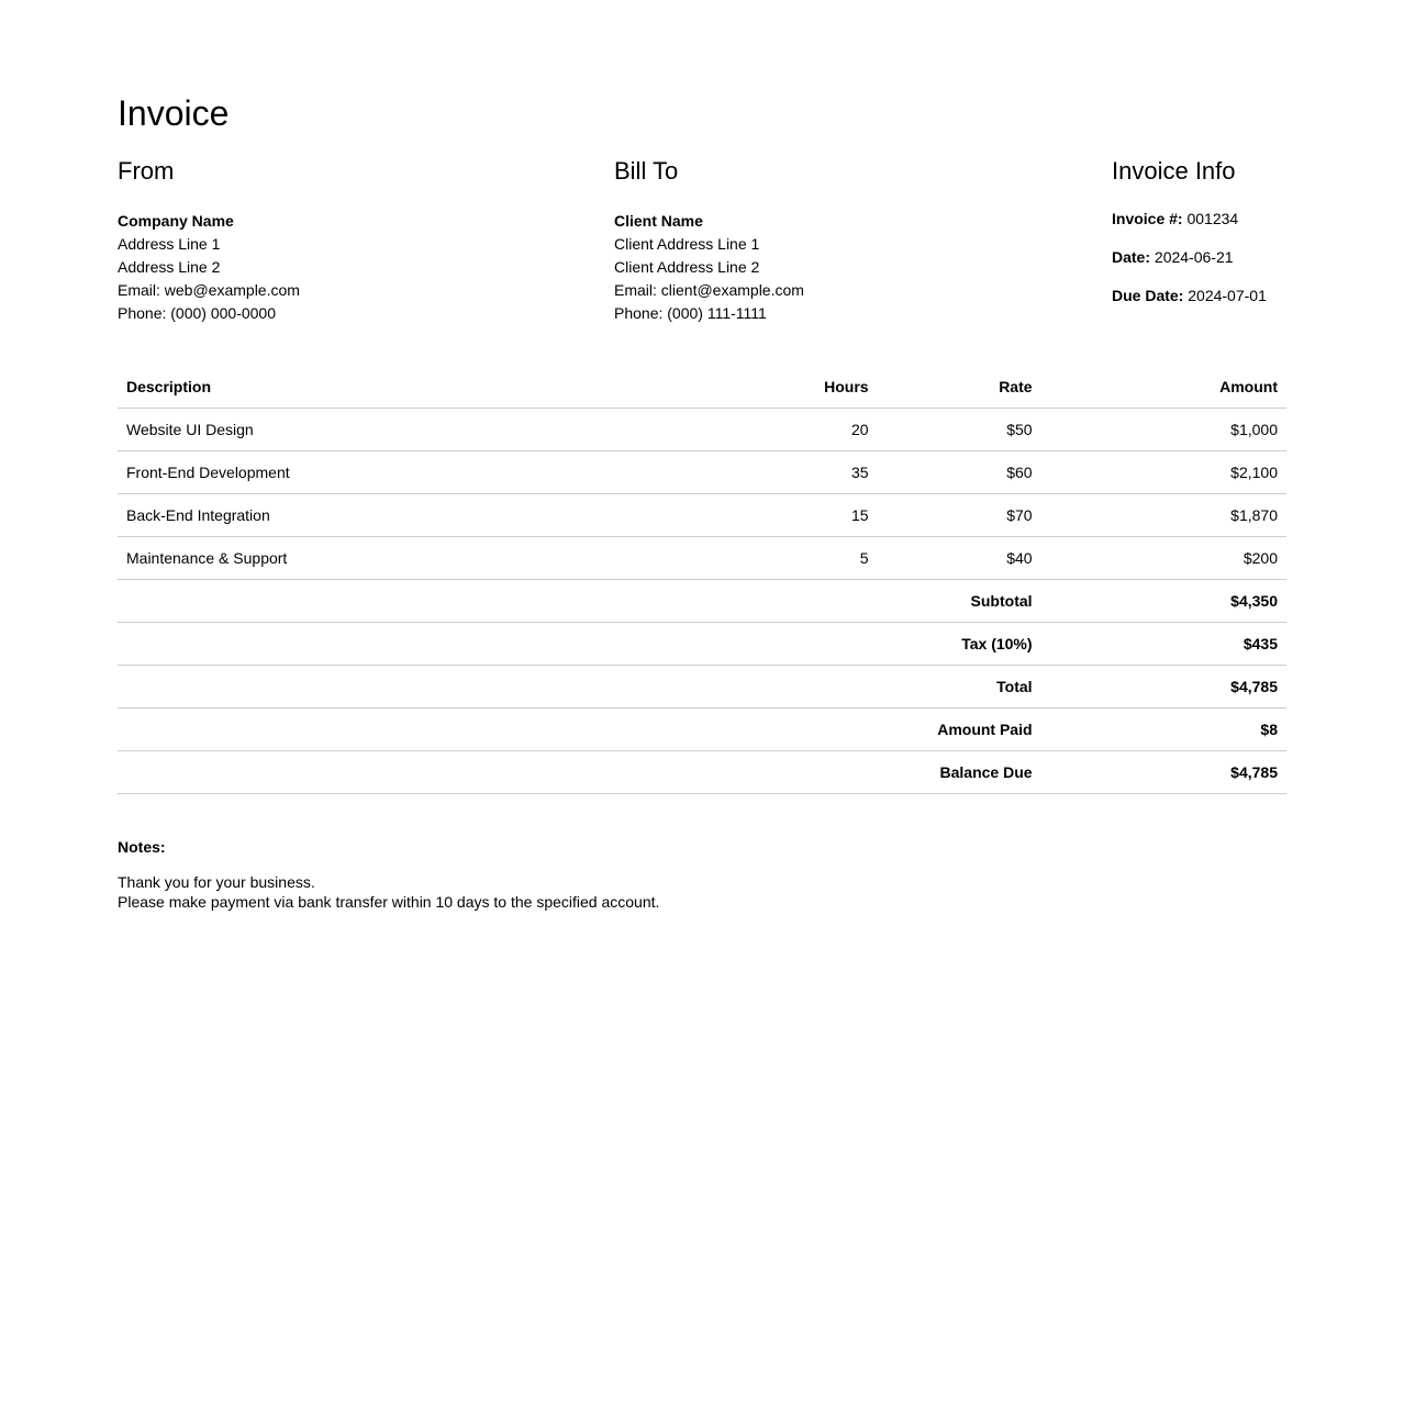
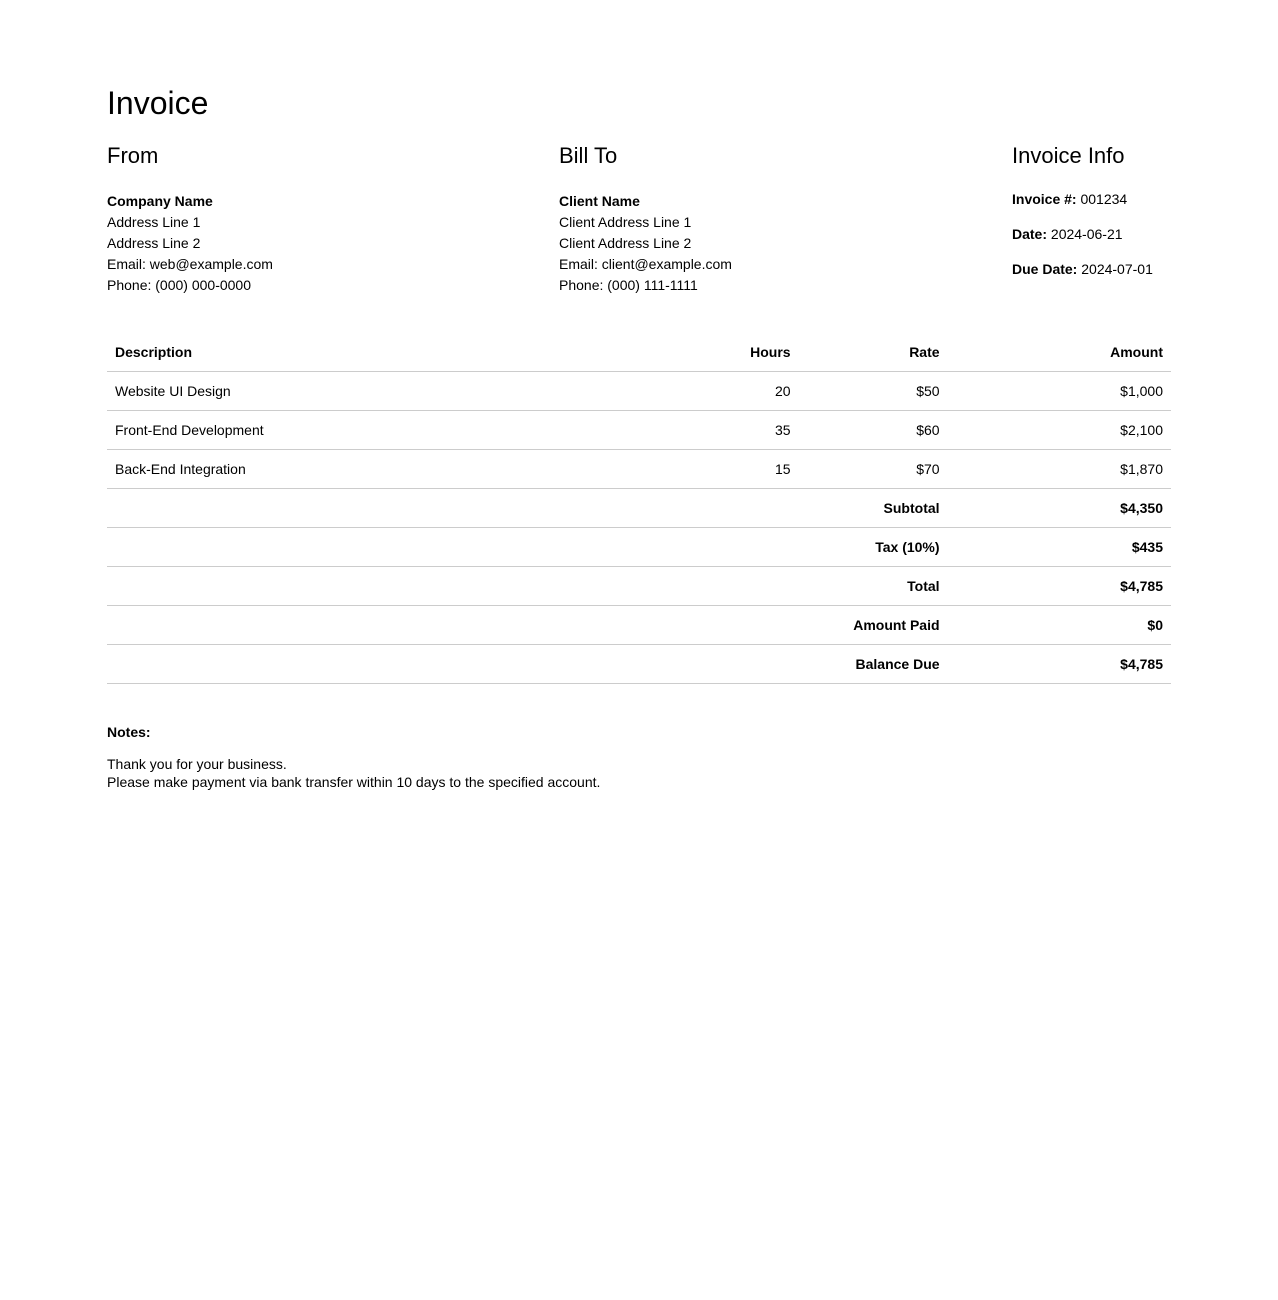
  Invoice
  From
  Company Name
  Address Line 1
  Address Line 2
  Email: web@example.com
  Phone: (000) 000-0000
  Bill To
  Client Name
  Client Address Line 1
  Client Address Line 2
  Email: client@example.com
  Phone: (000) 111-1111
  Invoice Info
  Invoice #: 001234
  Date: 2024-06-21
  Due Date: 2024-07-01
  Description	Hours	Rate	Amount
  Website UI Design	20	$50	$1,000
  Front-End Development	35	$60	$2,100
  Back-End Integration	15	$70	$1,870
- Maintenance & Support	5	$40	$200
  Subtotal	$4,350
  Tax (10%)	$435
  Total	$4,785
- Amount Paid	$8
+ Amount Paid	$0
  Balance Due	$4,785
  Notes:
  Thank you for your business.
  Please make payment via bank transfer within 10 days to the specified account.
